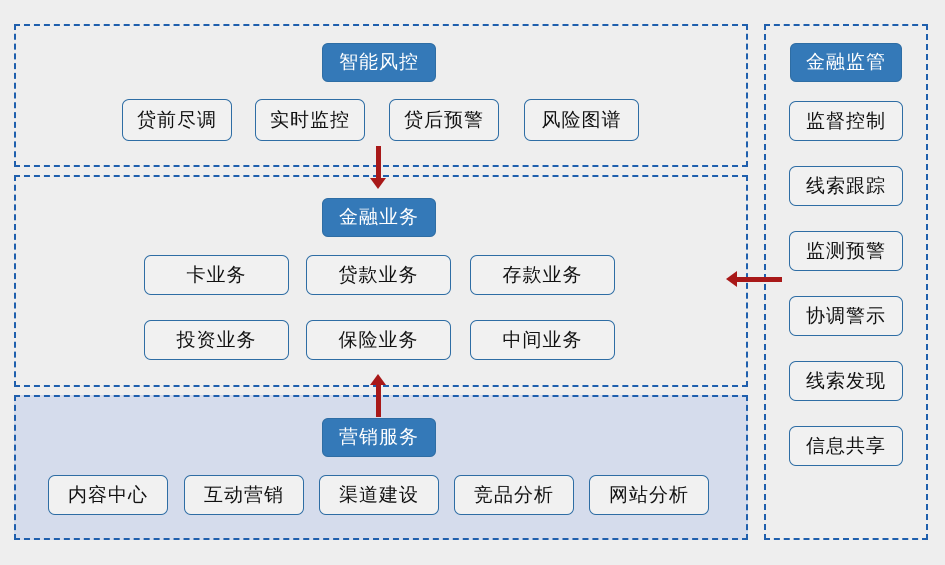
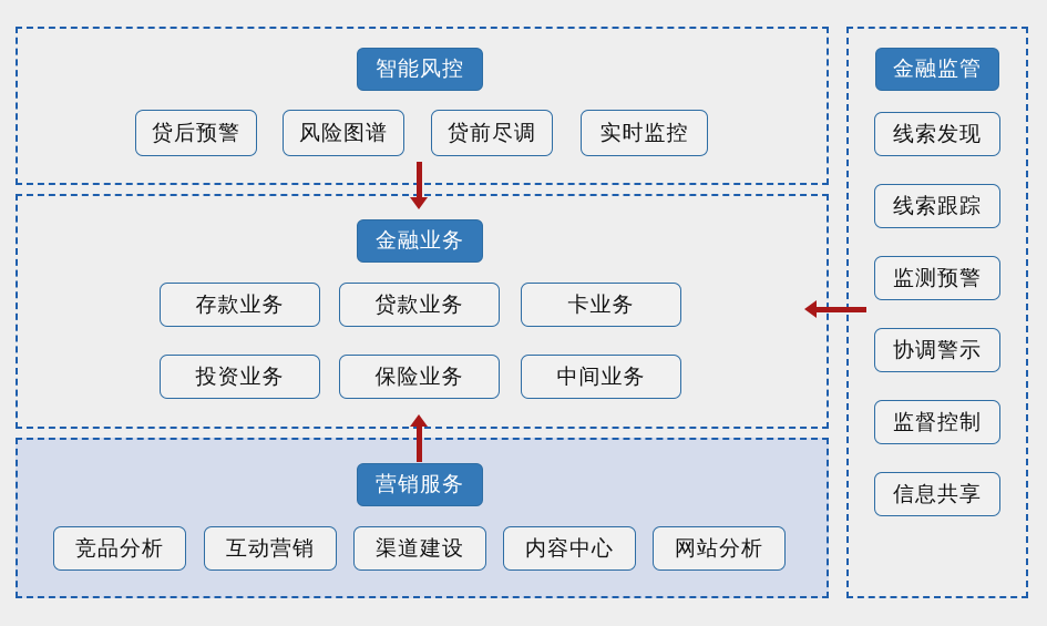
  智能风控
- 贷前尽调
+ 贷后预警
- 实时监控
+ 风险图谱
- 贷后预警
+ 贷前尽调
- 风险图谱
+ 实时监控
  金融业务
- 卡业务
+ 存款业务
  贷款业务
- 存款业务
+ 卡业务
  投资业务
  保险业务
  中间业务
  营销服务
- 内容中心
+ 竞品分析
  互动营销
  渠道建设
- 竞品分析
+ 内容中心
  网站分析
  金融监管
- 监督控制
+ 线索发现
  线索跟踪
  监测预警
  协调警示
- 线索发现
+ 监督控制
  信息共享
